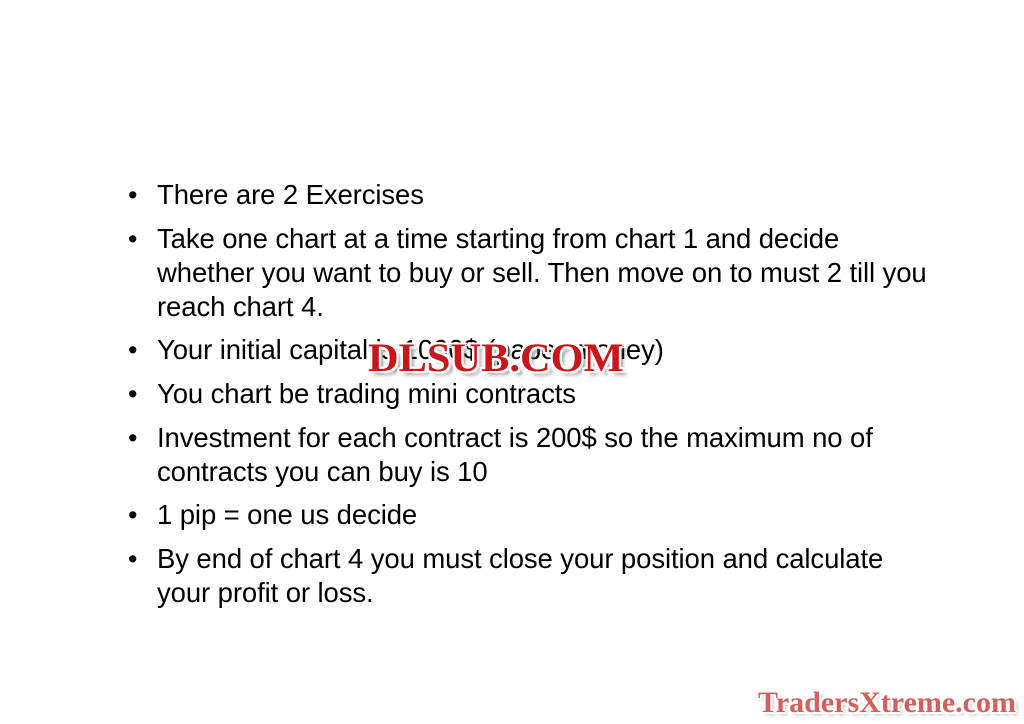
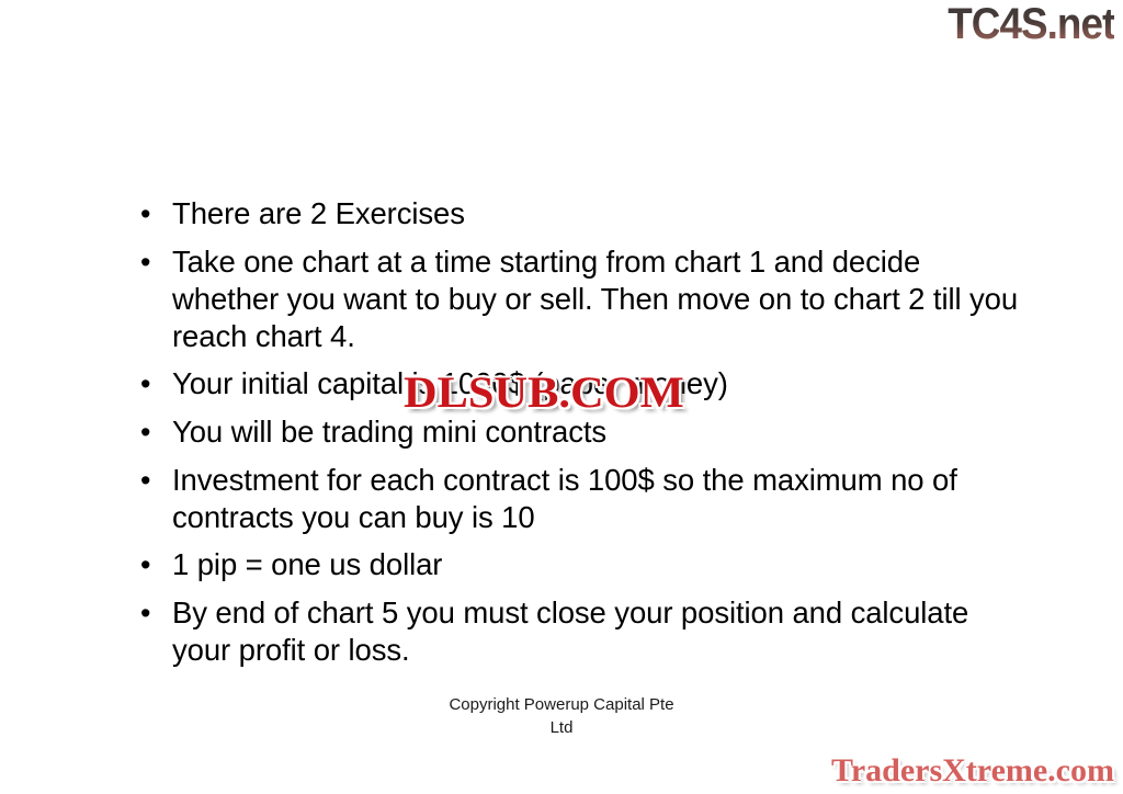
  •
  There are 2 Exercises
  •
- Take one chart at a time starting from chart 1 and decide whether you want to buy or sell. Then move on to must 2 till you reach chart 4.
+ Take one chart at a time starting from chart 1 and decide whether you want to buy or sell. Then move on to chart 2 till you reach chart 4.
  •
  Your initial capital is 1000$ (paper money)
  •
- You chart be trading mini contracts
+ You will be trading mini contracts
  •
- Investment for each contract is 200$ so the maximum no of contracts you can buy is 10
+ Investment for each contract is 100$ so the maximum no of contracts you can buy is 10
  •
- 1 pip = one us decide
+ 1 pip = one us dollar
  •
- By end of chart 4 you must close your position and calculate your profit or loss.
+ By end of chart 5 you must close your position and calculate your profit or loss.
+ Copyright Powerup Capital Pte
+ Ltd
+ TC4S.net
  DLSUB.COM
  TradersXtreme.com
